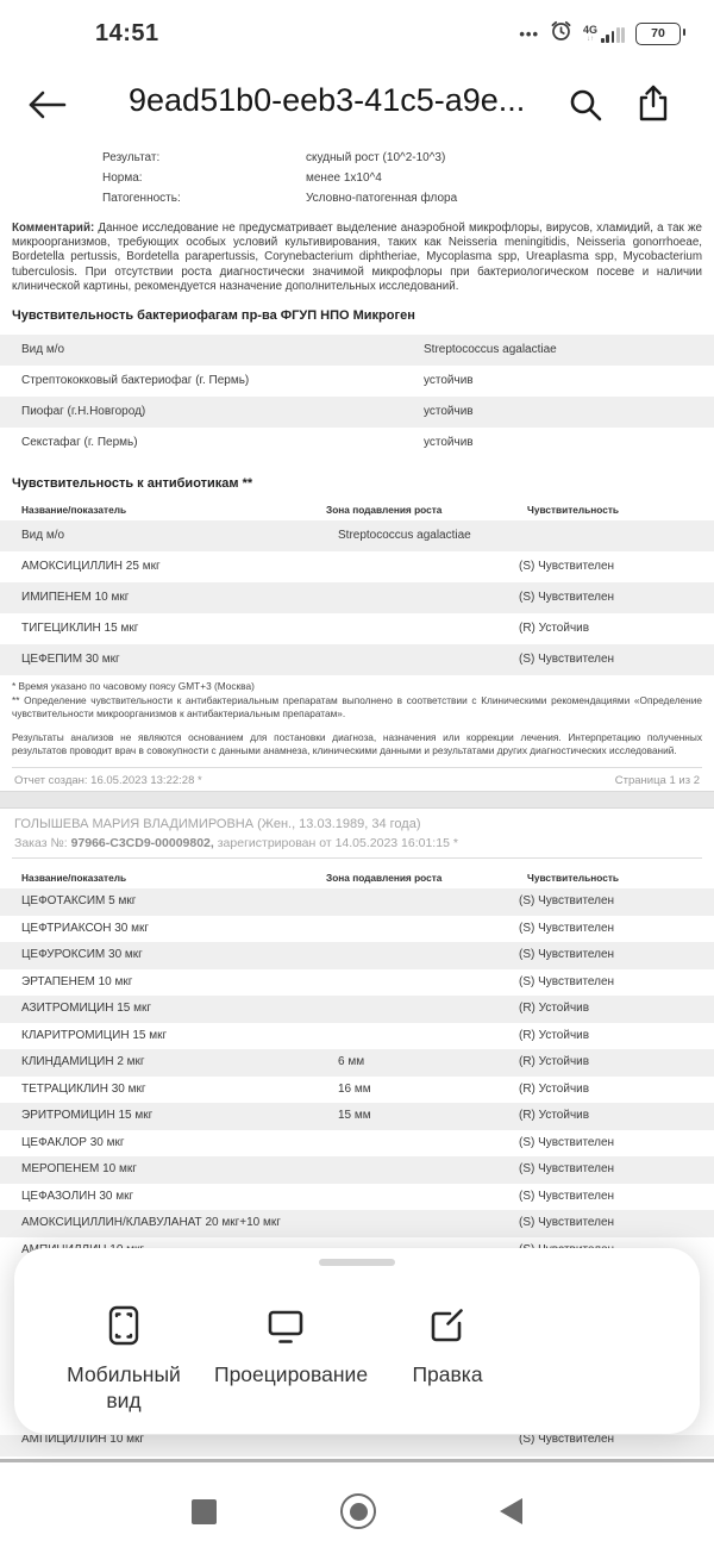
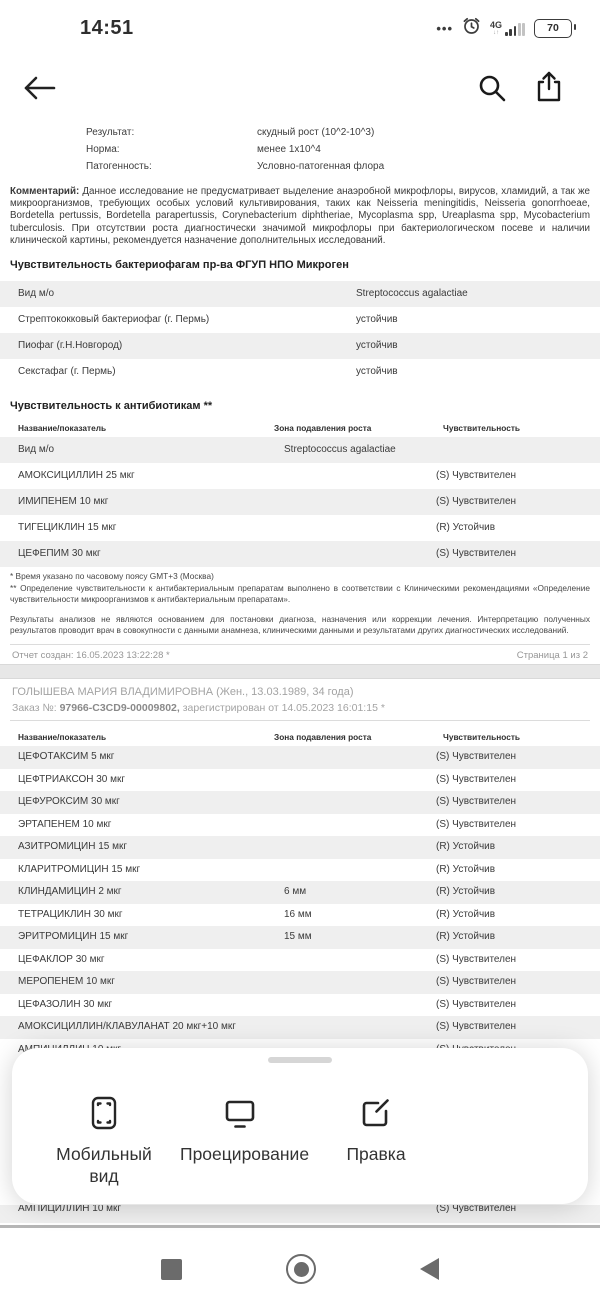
  14:51
  •••
  4G
  70
- 9ead51b0-eeb3-41c5-a9e...
  Результат:
  скудный рост (10^2-10^3)
  Норма:
  менее 1x10^4
  Патогенность:
  Условно-патогенная флора
  Комментарий: Данное исследование не предусматривает выделение анаэробной микрофлоры, вирусов, хламидий, а так же микроорганизмов, требующих особых условий культивирования, таких как Neisseria meningitidis, Neisseria gonorrhoeae, Bordetella pertussis, Bordetella parapertussis, Corynebacterium diphtheriae, Mycoplasma spp, Ureaplasma spp, Mycobacterium tuberculosis. При отсутствии роста диагностически значимой микрофлоры при бактериологическом посеве и наличии клинической картины, рекомендуется назначение дополнительных исследований.
  Чувствительность бактериофагам пр-ва ФГУП НПО Микроген
  Вид м/о
  Streptococcus agalactiae
  Стрептококковый бактериофаг (г. Пермь)
  устойчив
  Пиофаг (г.Н.Новгород)
  устойчив
  Секстафаг (г. Пермь)
  устойчив
  Чувствительность к антибиотикам **
  Название/показатель
  Зона подавления роста
  Чувствительность
  Вид м/о
  Streptococcus agalactiae
  АМОКСИЦИЛЛИН 25 мкг
  (S) Чувствителен
  ИМИПЕНЕМ 10 мкг
  (S) Чувствителен
  ТИГЕЦИКЛИН 15 мкг
  (R) Устойчив
  ЦЕФЕПИМ 30 мкг
  (S) Чувствителен
  * Время указано по часовому поясу GMT+3 (Москва)
  ** Определение чувствительности к антибактериальным препаратам выполнено в соответствии с Клиническими рекомендациями «Определение чувствительности микроорганизмов к антибактериальным препаратам».
  Результаты анализов не являются основанием для постановки диагноза, назначения или коррекции лечения. Интерпретацию полученных результатов проводит врач в совокупности с данными анамнеза, клиническими данными и результатами других диагностических исследований.
  Отчет создан: 16.05.2023 13:22:28 *
  Страница 1 из 2
  ГОЛЫШЕВА МАРИЯ ВЛАДИМИРОВНА (Жен., 13.03.1989, 34 года)
  Заказ №: 97966-C3CD9-00009802, зарегистрирован от 14.05.2023 16:01:15 *
  Название/показатель
  Зона подавления роста
  Чувствительность
  ЦЕФОТАКСИМ 5 мкг
  (S) Чувствителен
  ЦЕФТРИАКСОН 30 мкг
  (S) Чувствителен
  ЦЕФУРОКСИМ 30 мкг
  (S) Чувствителен
  ЭРТАПЕНЕМ 10 мкг
  (S) Чувствителен
  АЗИТРОМИЦИН 15 мкг
  (R) Устойчив
  КЛАРИТРОМИЦИН 15 мкг
  (R) Устойчив
  КЛИНДАМИЦИН 2 мкг
  6 мм
  (R) Устойчив
  ТЕТРАЦИКЛИН 30 мкг
  16 мм
  (R) Устойчив
  ЭРИТРОМИЦИН 15 мкг
  15 мм
  (R) Устойчив
  ЦЕФАКЛОР 30 мкг
  (S) Чувствителен
  МЕРОПЕНЕМ 10 мкг
  (S) Чувствителен
  ЦЕФАЗОЛИН 30 мкг
  (S) Чувствителен
  АМОКСИЦИЛЛИН/КЛАВУЛАНАТ 20 мкг+10 мкг
  (S) Чувствителен
  Мобильный вид
  Проецирование
  Правка
  АМПИЦИЛЛИН 10 мкг
  (S) Чувствителен
